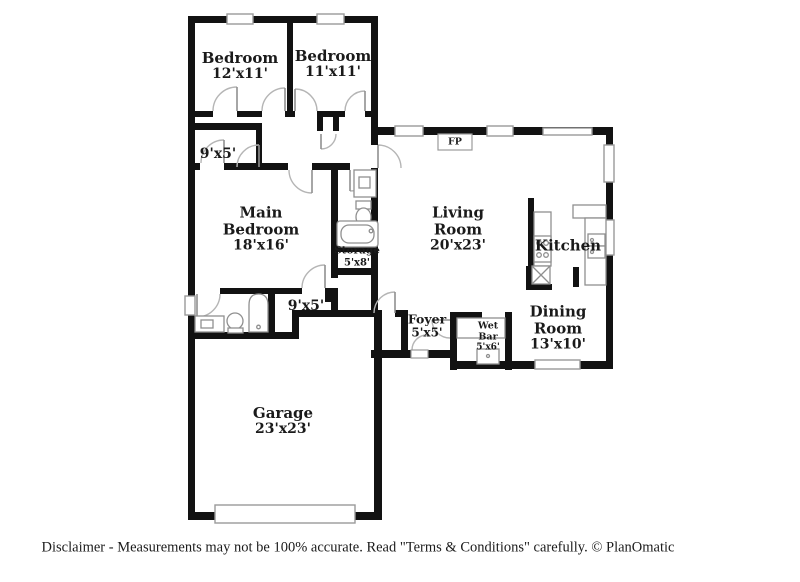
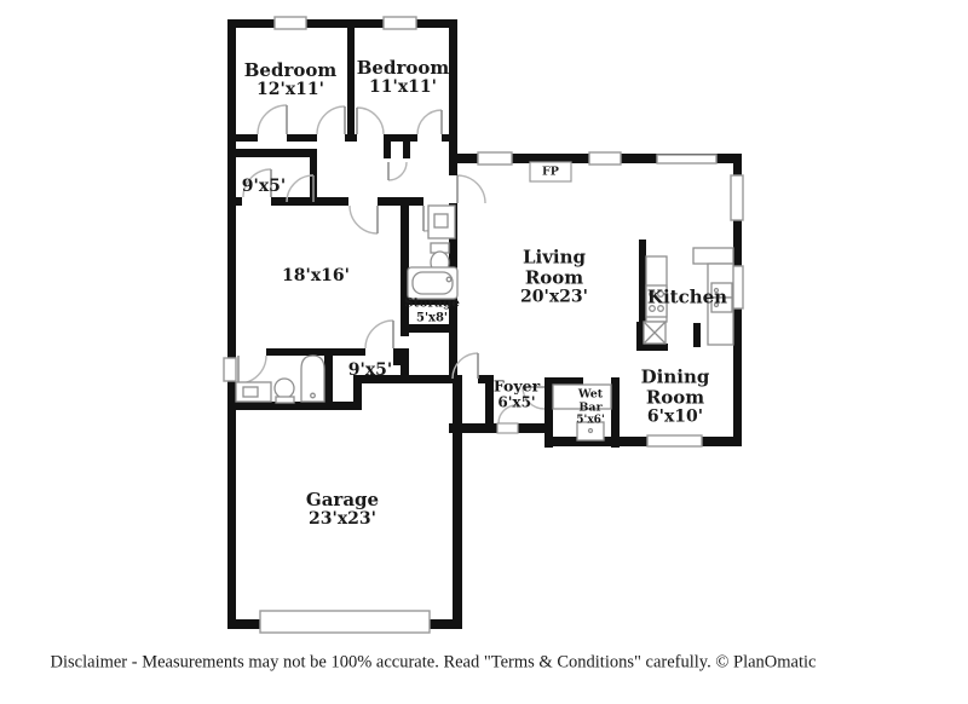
  Bedroom
  12'x11'
  Bedroom
  11'x11'
  9'x5'
- Main Bedroom
  18'x16'
  Storage
  5'x8'
  9'x5'
  Living Room
  20'x23'
  Kitchen
  Foyer
- 5'x5'
+ 6'x5'
  Wet Bar
  5'x6'
  Dining Room
- 13'x10'
+ 6'x10'
  Garage
  23'x23'
  FP
  Disclaimer - Measurements may not be 100% accurate. Read "Terms & Conditions" carefully. © PlanOmatic
